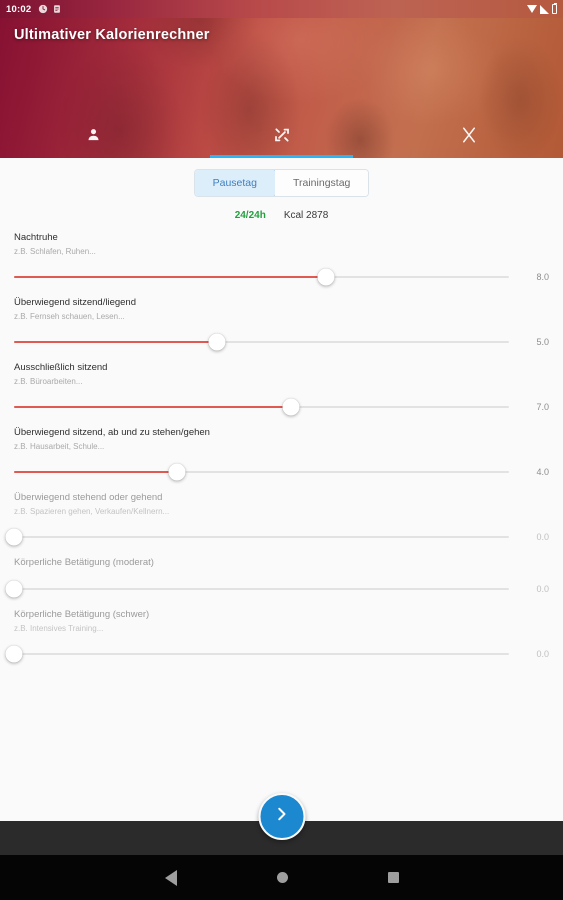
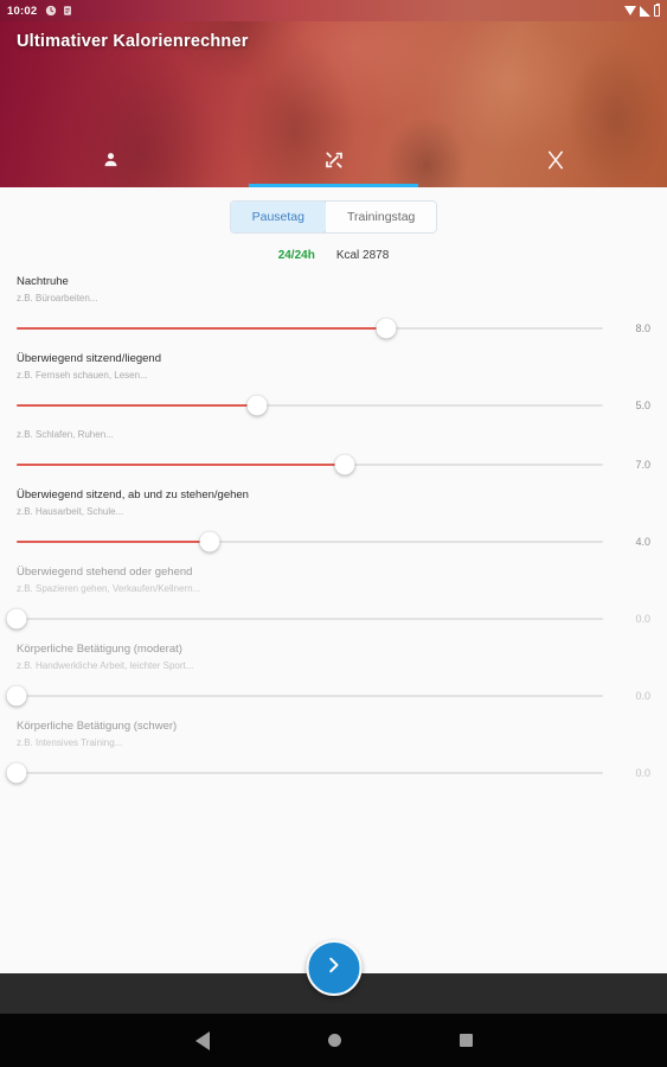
  10:02
  Ultimativer Kalorienrechner
  Pausetag
  Trainingstag
  24/24h
  Kcal 2878
  Nachtruhe
- z.B. Schlafen, Ruhen...
+ z.B. Büroarbeiten...
  8.0
  Überwiegend sitzend/liegend
  z.B. Fernseh schauen, Lesen...
  5.0
- Ausschließlich sitzend
- z.B. Büroarbeiten...
+ z.B. Schlafen, Ruhen...
  7.0
  Überwiegend sitzend, ab und zu stehen/gehen
  z.B. Hausarbeit, Schule...
  4.0
  Überwiegend stehend oder gehend
  z.B. Spazieren gehen, Verkaufen/Kellnern...
  0.0
  Körperliche Betätigung (moderat)
+ z.B. Handwerkliche Arbeit, leichter Sport...
  0.0
  Körperliche Betätigung (schwer)
  z.B. Intensives Training...
  0.0
